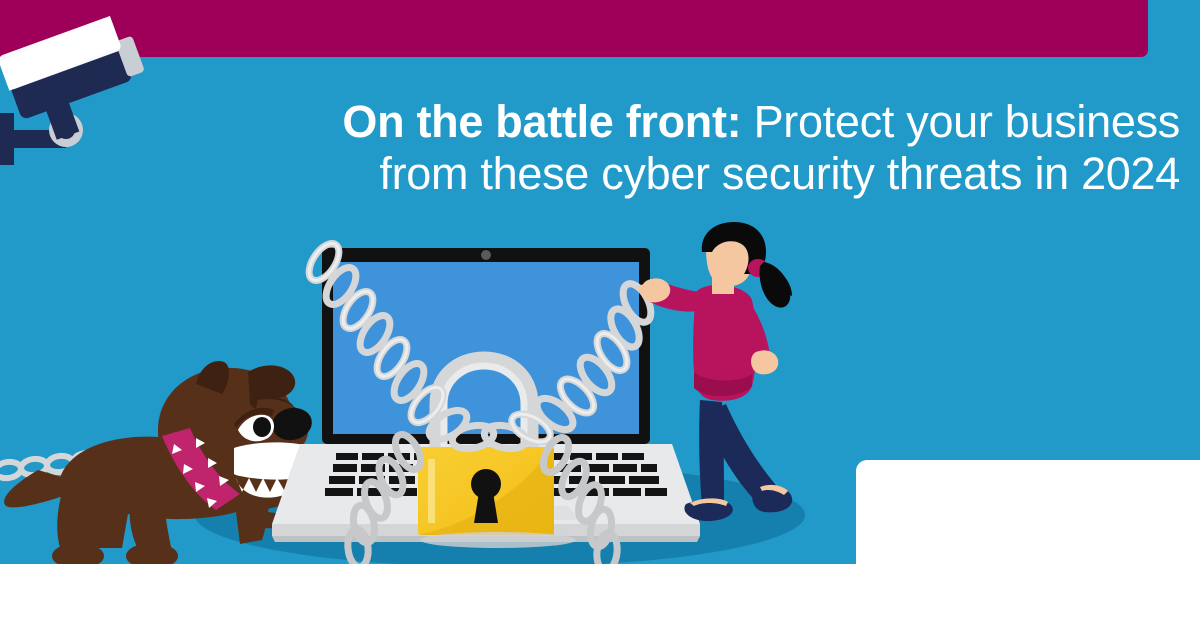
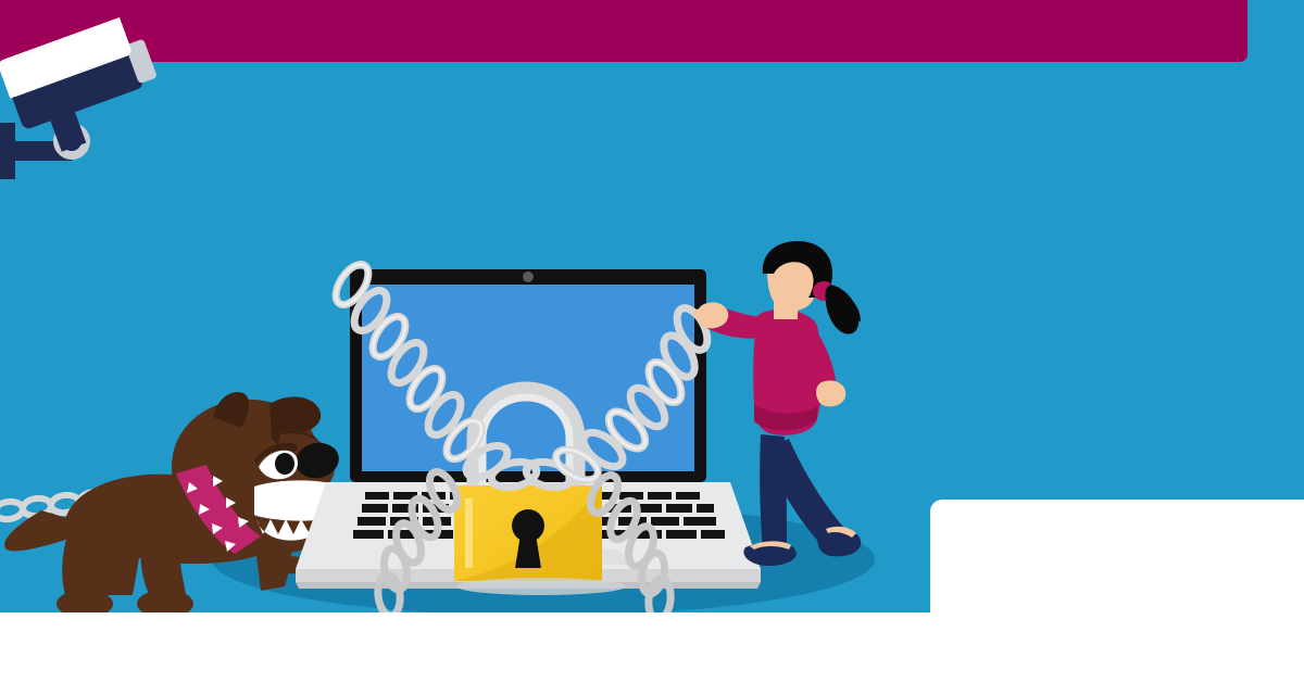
- On the battle front: Protect your business
- from these cyber security threats in 2024
